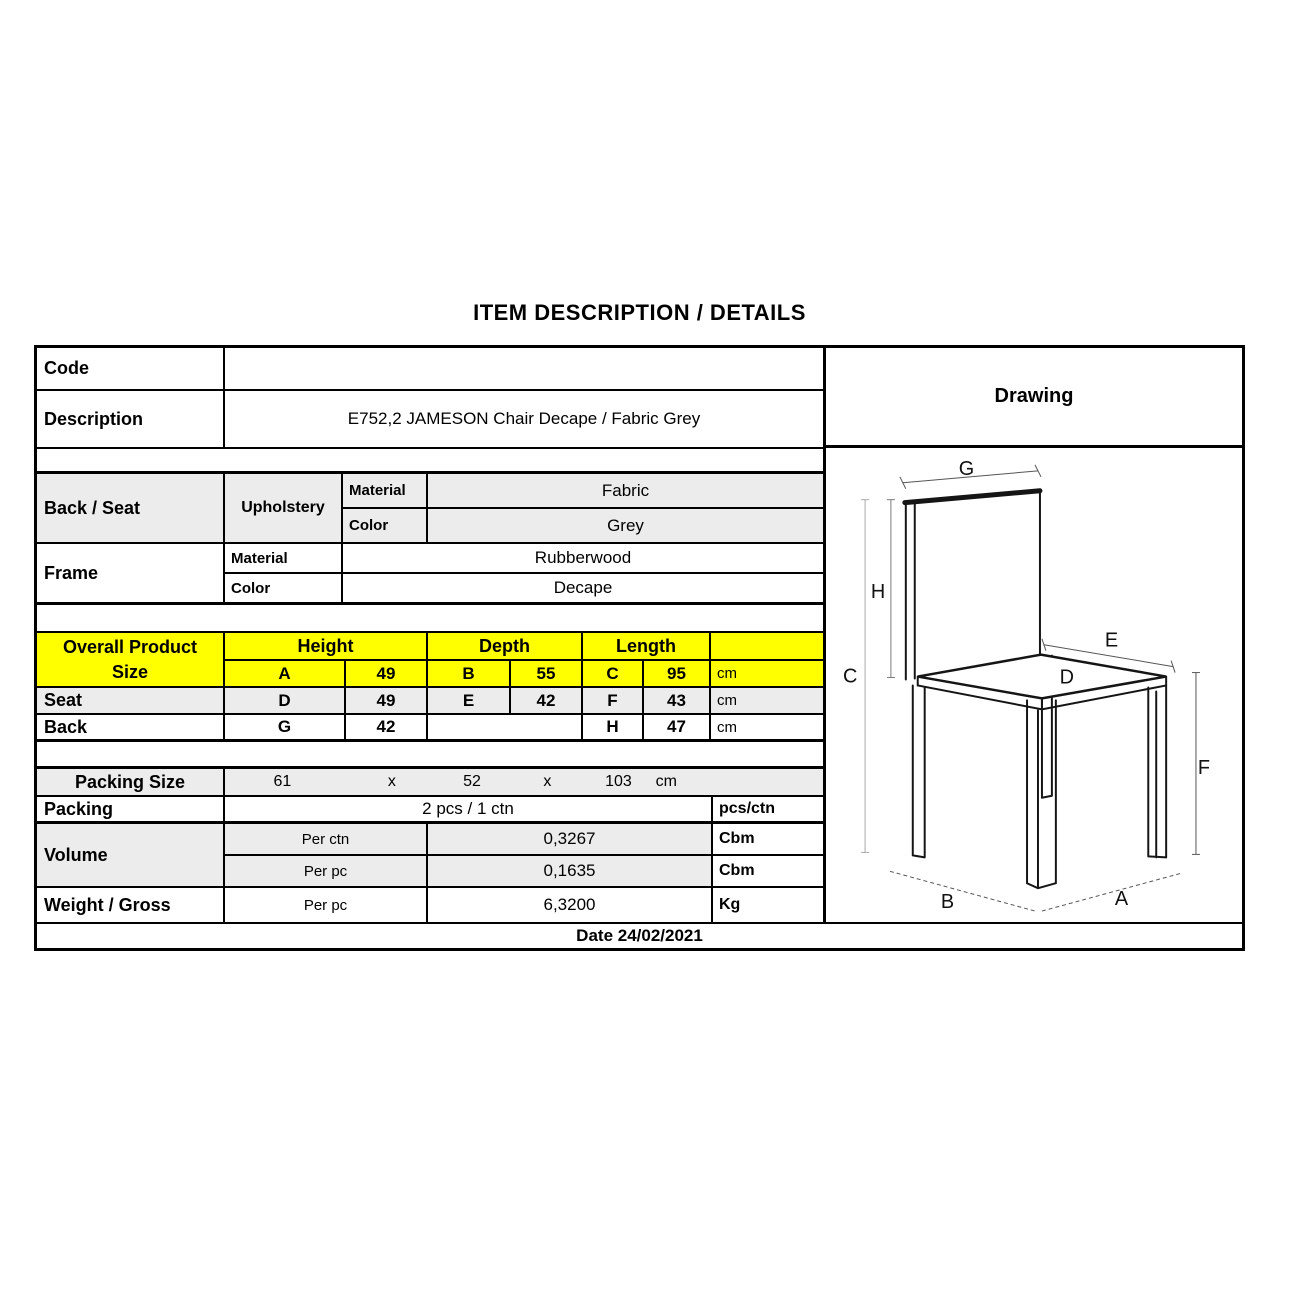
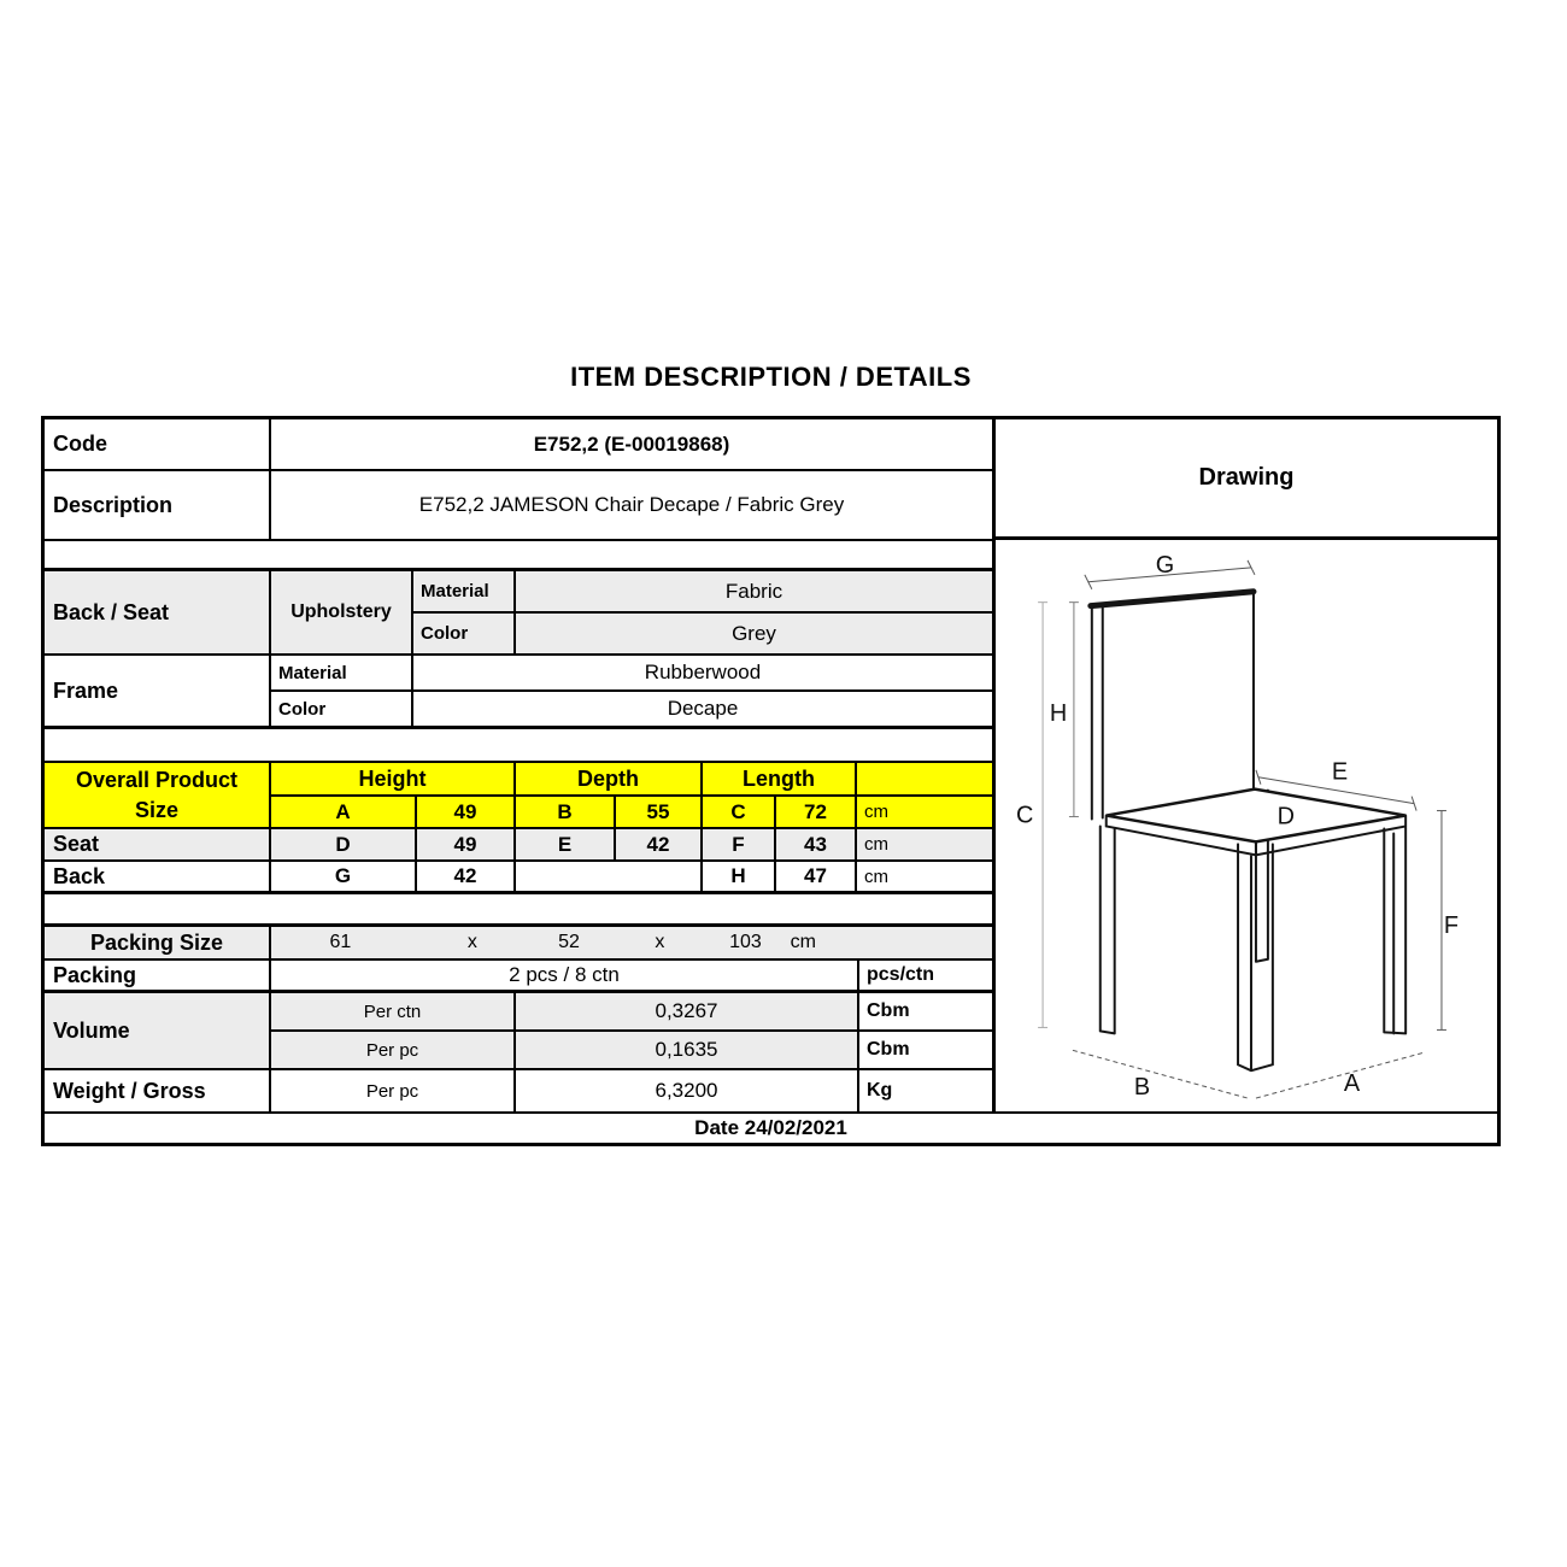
  ITEM DESCRIPTION / DETAILS
  Code
+ E752,2 (E-00019868)
  Description
  E752,2 JAMESON Chair Decape / Fabric Grey
  Back / Seat
  Upholstery
  Material
  Fabric
  Color
  Grey
  Frame
  Material
  Rubberwood
  Color
  Decape
  Overall Product
  Size
  Height
  Depth
  Length
  A
  49
  B
  55
  C
- 95
+ 72
  cm
  Seat
  D
  49
  E
  42
  F
  43
  cm
  Back
  G
  42
  H
  47
  cm
  Packing Size
  61
  x
  52
  x
  103
  cm
  Packing
- 2 pcs / 1 ctn
+ 2 pcs / 8 ctn
  pcs/ctn
  Volume
  Per ctn
  0,3267
  Cbm
  Per pc
  0,1635
  Cbm
  Weight / Gross
  Per pc
  6,3200
  Kg
  Drawing
  G
  H
  C
  E
  D
  F
  B
  A
  Date 24/02/2021
